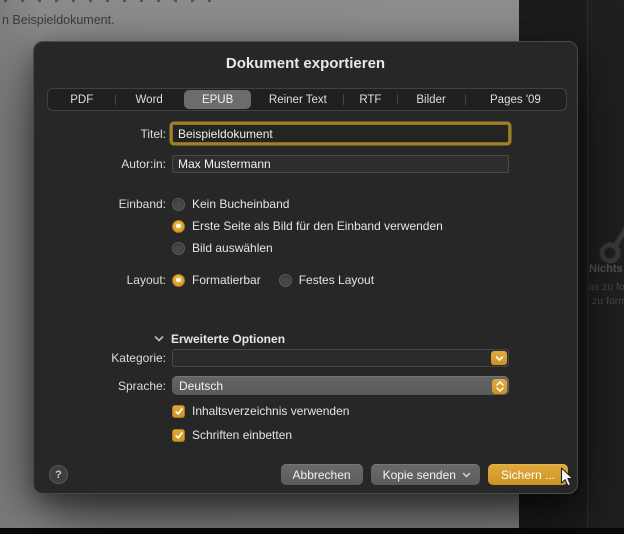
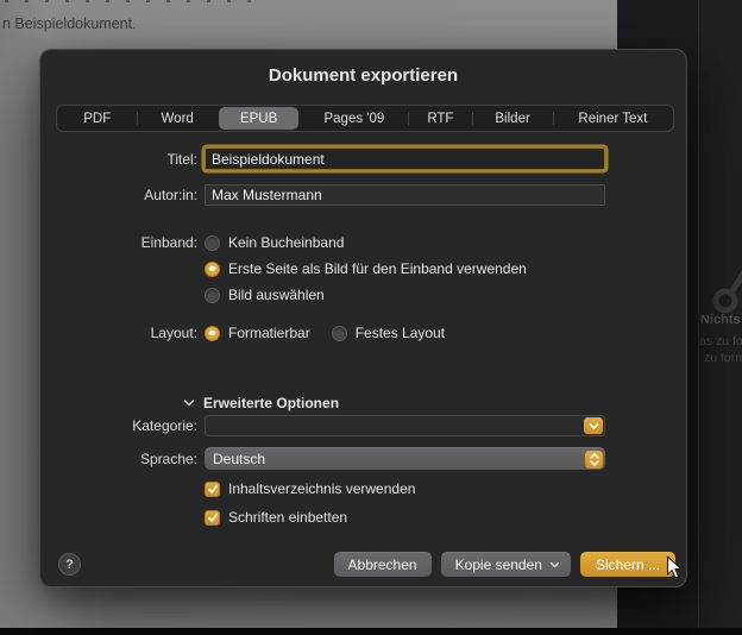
  n Beispieldokument.
  Nichts
  as zu fo
  zu form
  Dokument exportieren
  PDF
  Word
  EPUB
- Reiner Text
+ Pages '09
  RTF
  Bilder
- Pages '09
+ Reiner Text
  Titel:
  Beispieldokument
  Autor:in:
  Max Mustermann
  Einband:
  Kein Bucheinband
  Erste Seite als Bild für den Einband verwenden
  Bild auswählen
  Layout:
  Formatierbar
  Festes Layout
  Erweiterte Optionen
  Kategorie:
  Sprache:
  Deutsch
  Inhaltsverzeichnis verwenden
  Schriften einbetten
  ?
  Abbrechen
  Kopie senden
  Sichern ...
